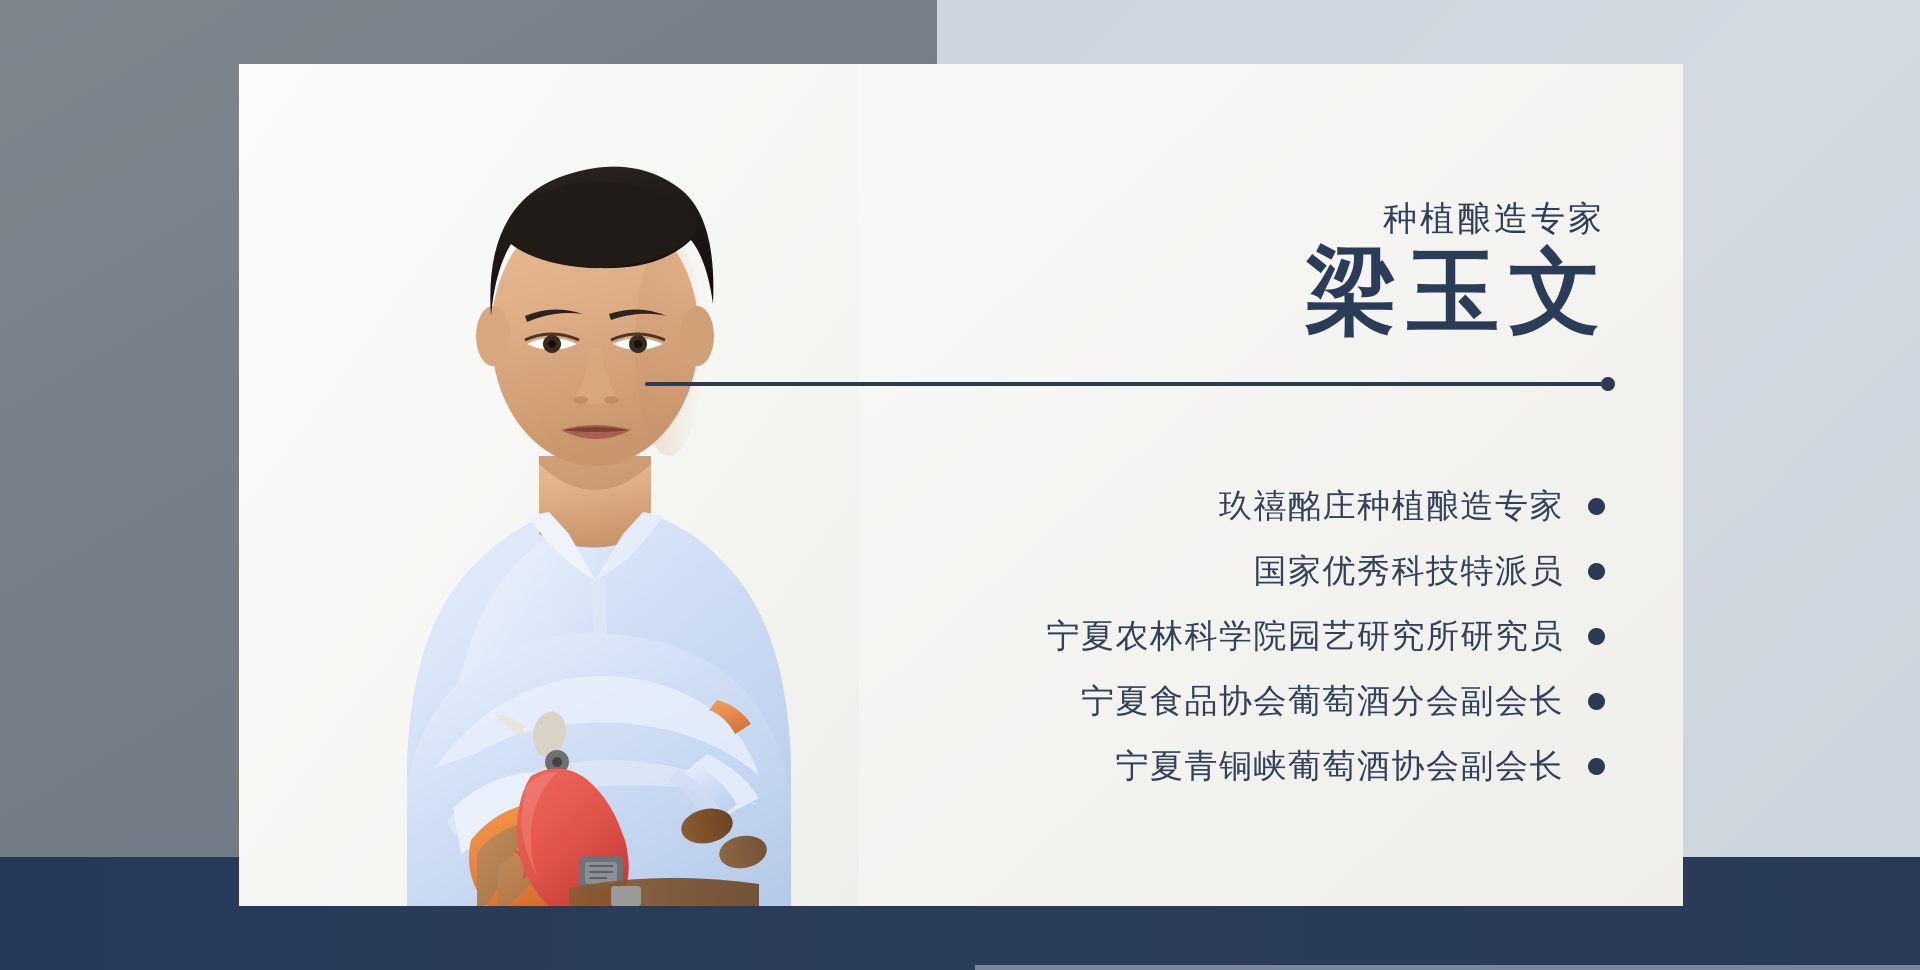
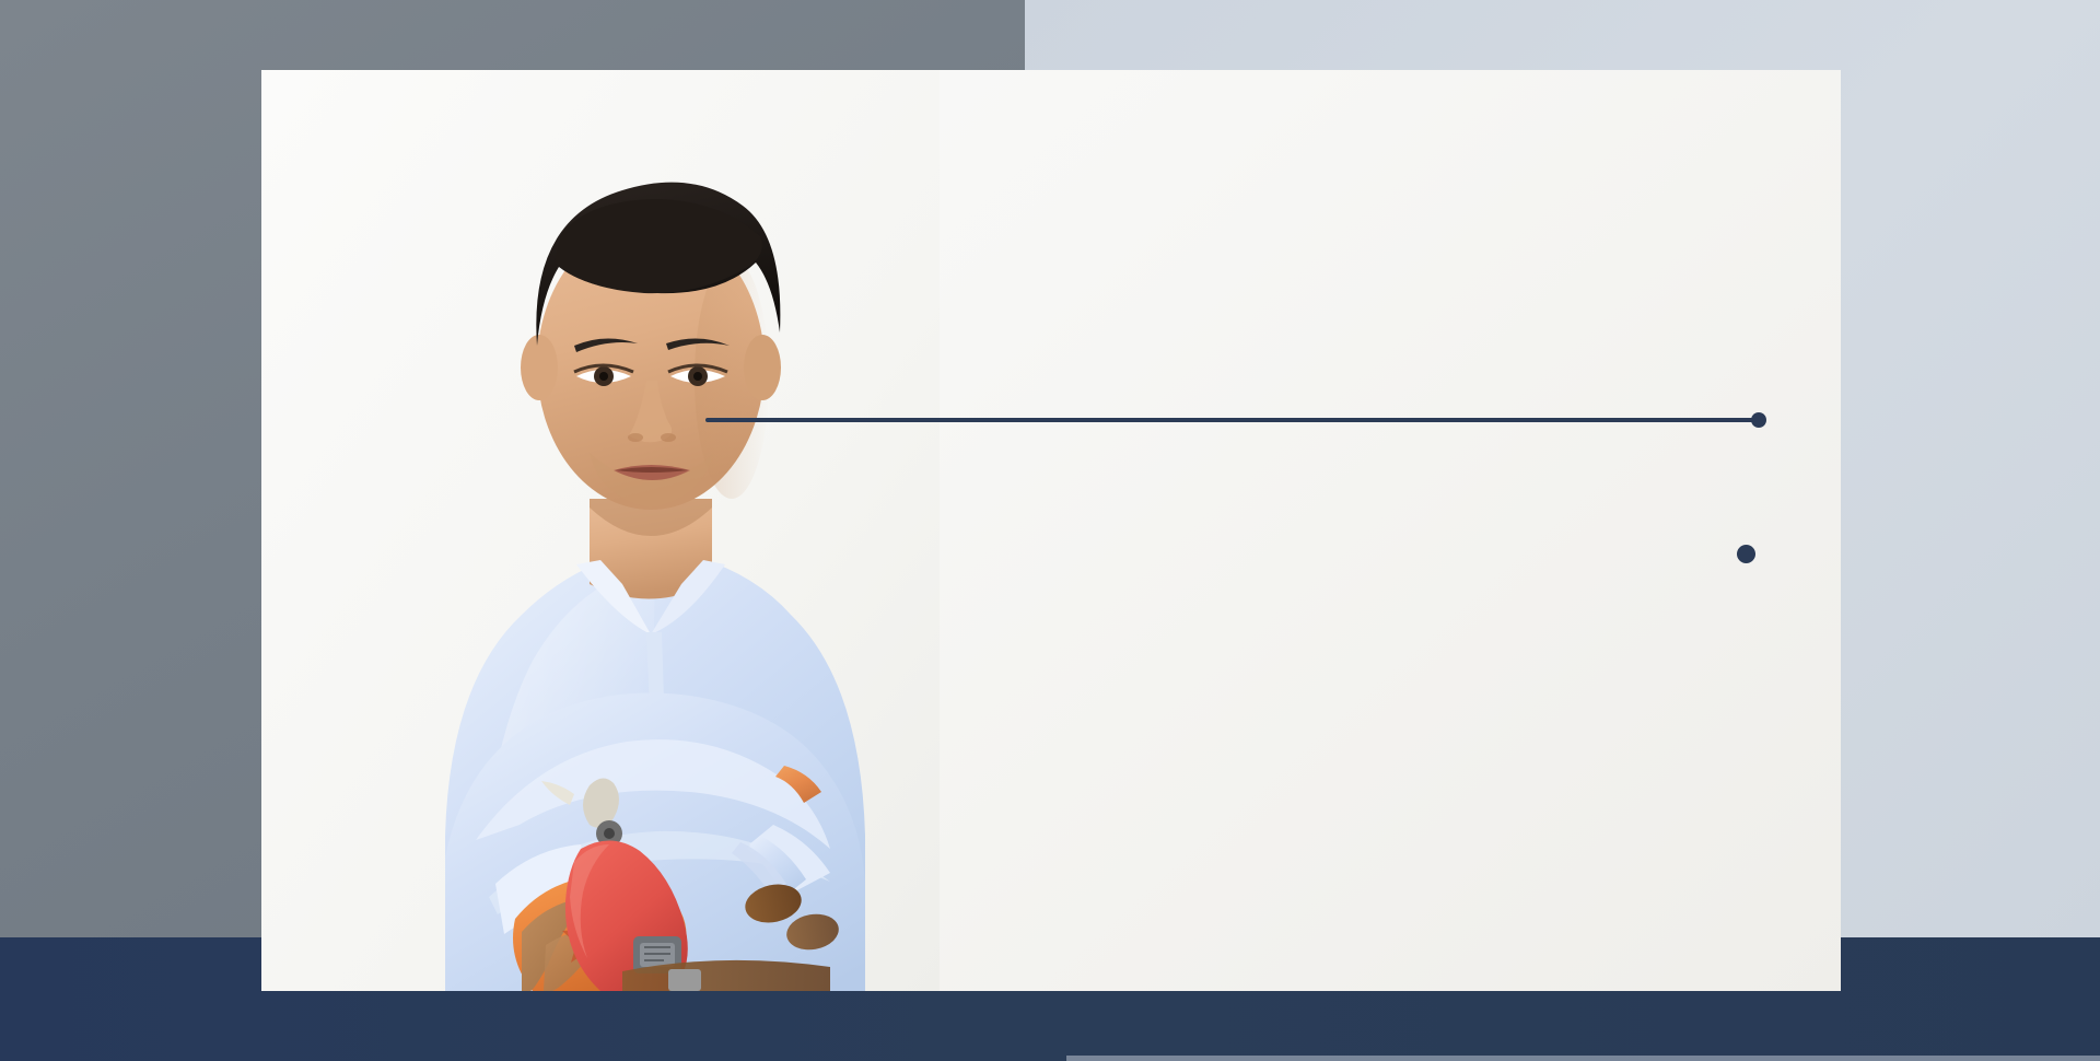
- 种植酿造专家
- 梁玉文
- 玖禧酩庄种植酿造专家
- 国家优秀科技特派员
- 宁夏农林科学院园艺研究所研究员
- 宁夏食品协会葡萄酒分会副会长
- 宁夏青铜峡葡萄酒协会副会长
